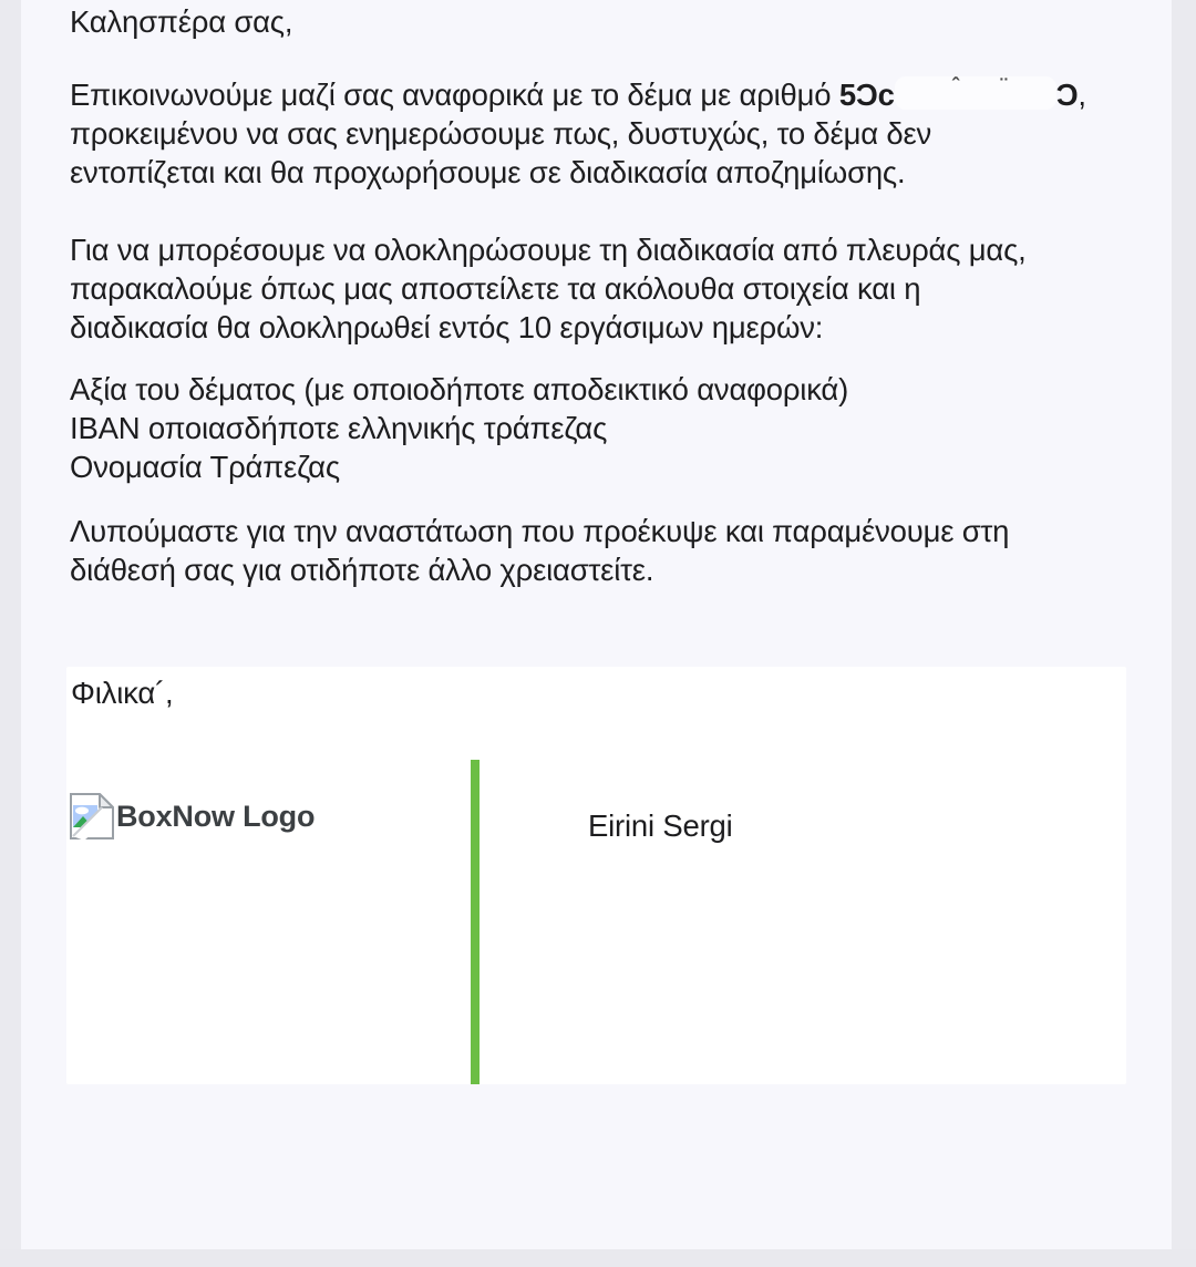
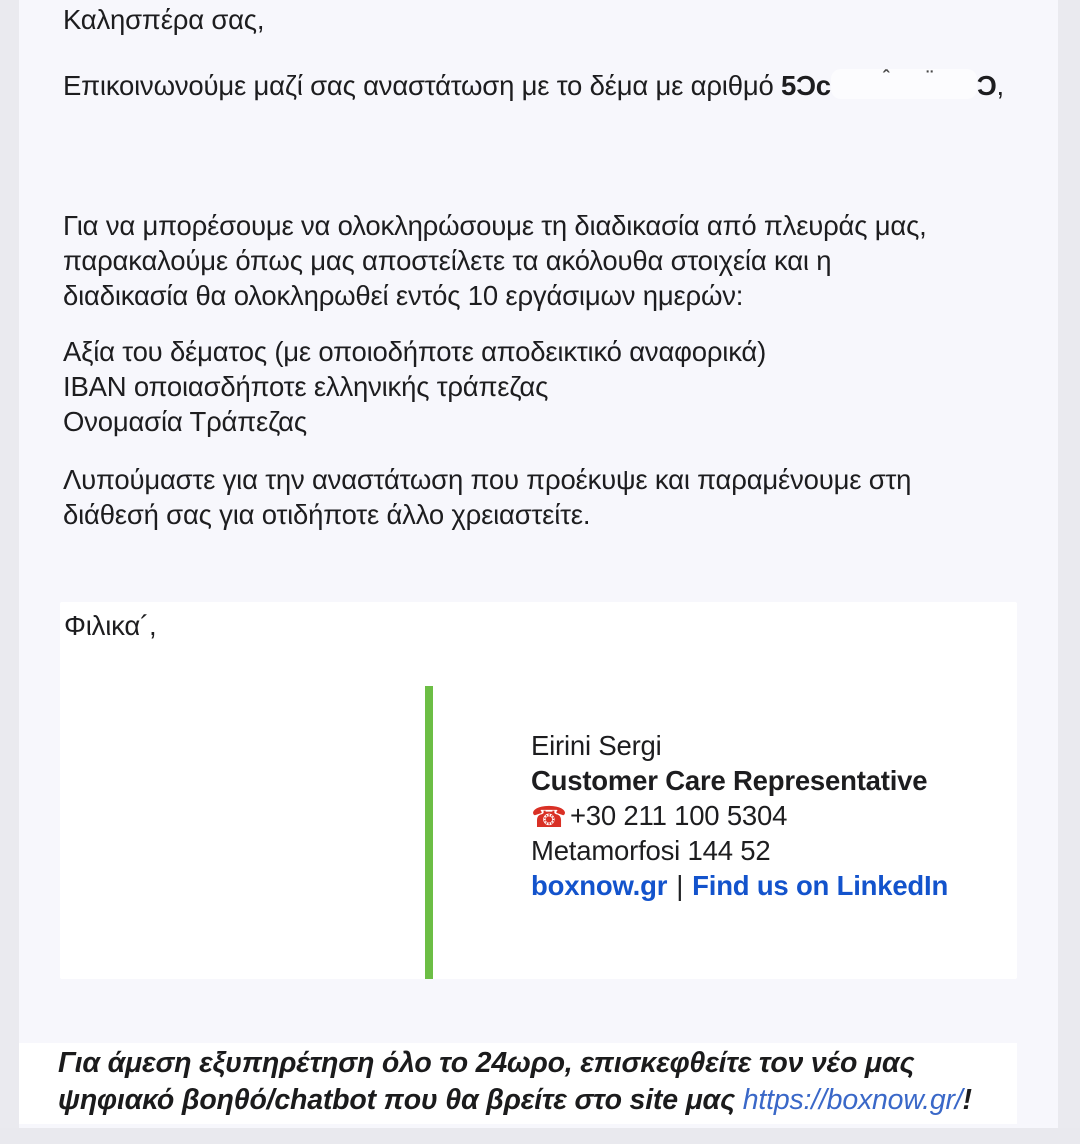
  Καλησπέρα σας,
- Επικοινωνούμε μαζί σας αναφορικά με το δέμα με αριθμό 5Ͻϲ
+ Επικοινωνούμε μαζί σας αναστάτωση με το δέμα με αριθμό 5Ͻϲ
  ˆ ¨
  Ͻ,
- προκειμένου να σας ενημερώσουμε πως, δυστυχώς, το δέμα δεν
- εντοπίζεται και θα προχωρήσουμε σε διαδικασία αποζημίωσης.
  Για να μπορέσουμε να ολοκληρώσουμε τη διαδικασία από πλευράς μας,
  παρακαλούμε όπως μας αποστείλετε τα ακόλουθα στοιχεία και η
  διαδικασία θα ολοκληρωθεί εντός 10 εργάσιμων ημερών:
  Αξία του δέματος (με οποιοδήποτε αποδεικτικό αναφορικά)
  IBAN οποιασδήποτε ελληνικής τράπεζας
  Ονομασία Τράπεζας
  Λυπούμαστε για την αναστάτωση που προέκυψε και παραμένουμε στη
  διάθεσή σας για οτιδήποτε άλλο χρειαστείτε.
  Φιλικα´,
- BoxNow Logo
  Eirini Sergi
+ Customer Care Representative
+ ☎+30 211 100 5304
+ Metamorfosi 144 52
+ boxnow.gr | Find us on LinkedIn
+ Για άμεση εξυπηρέτηση όλο το 24ωρο, επισκεφθείτε τον νέο μας
+ ψηφιακό βοηθό/chatbot που θα βρείτε στο site μας https://boxnow.gr/!
